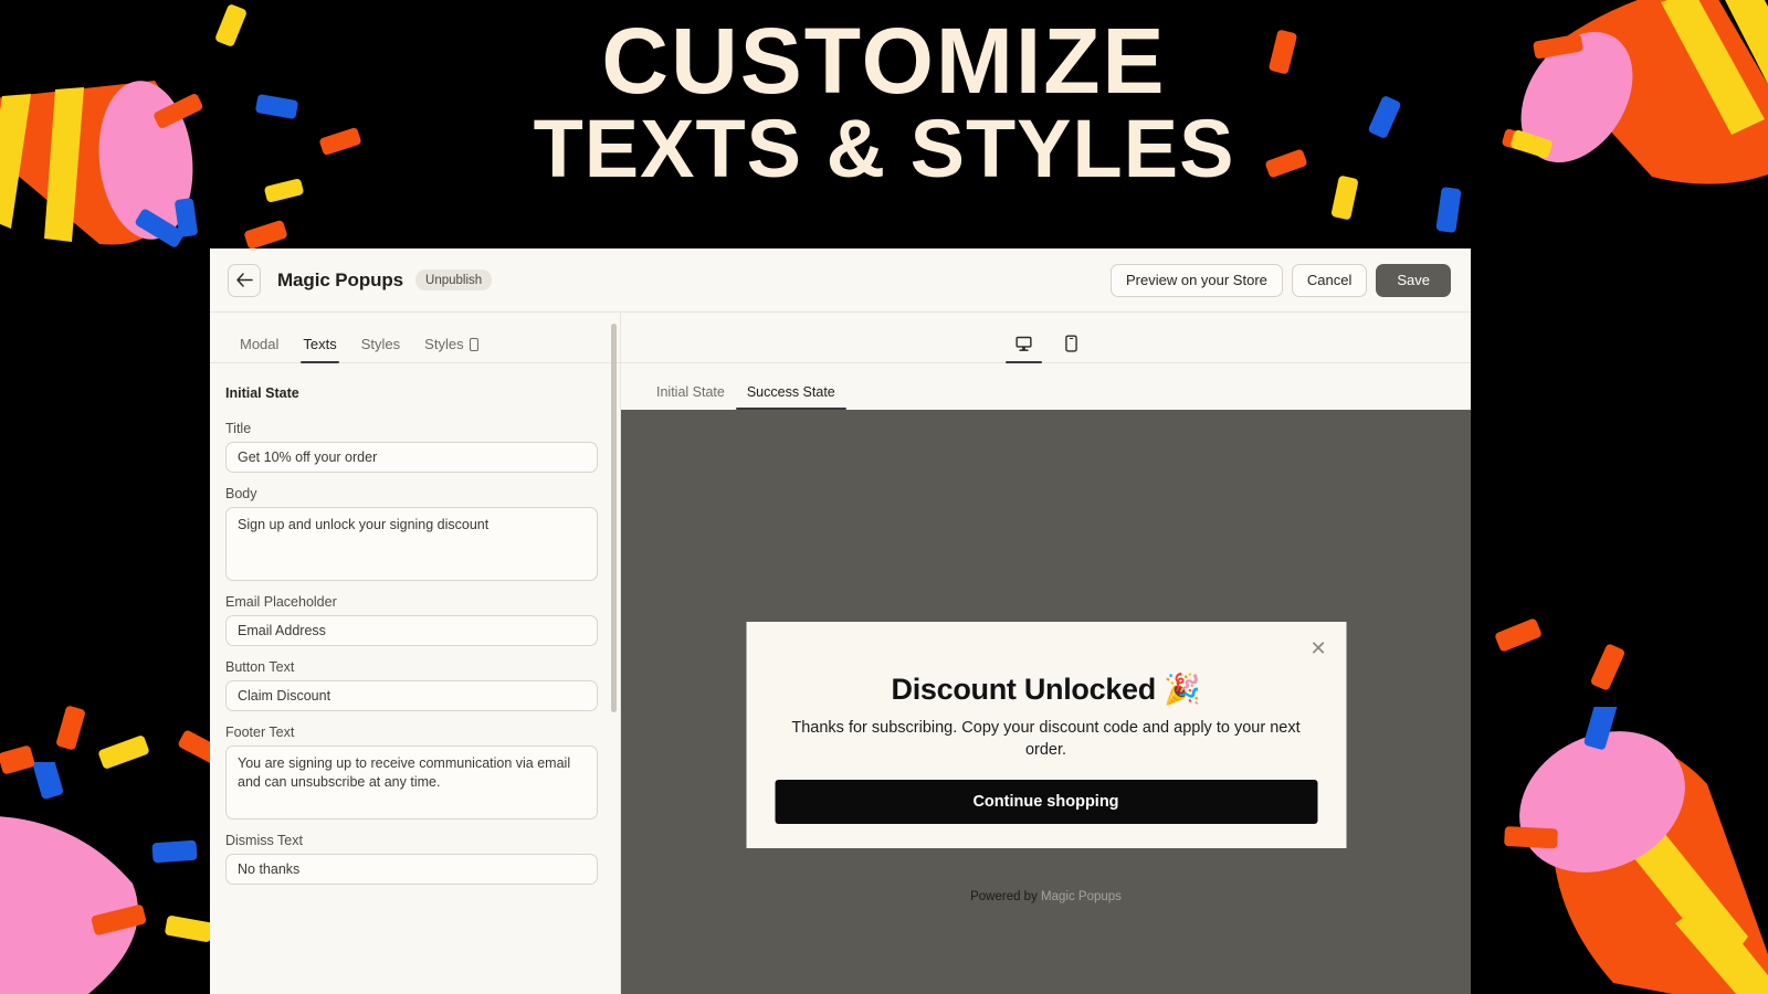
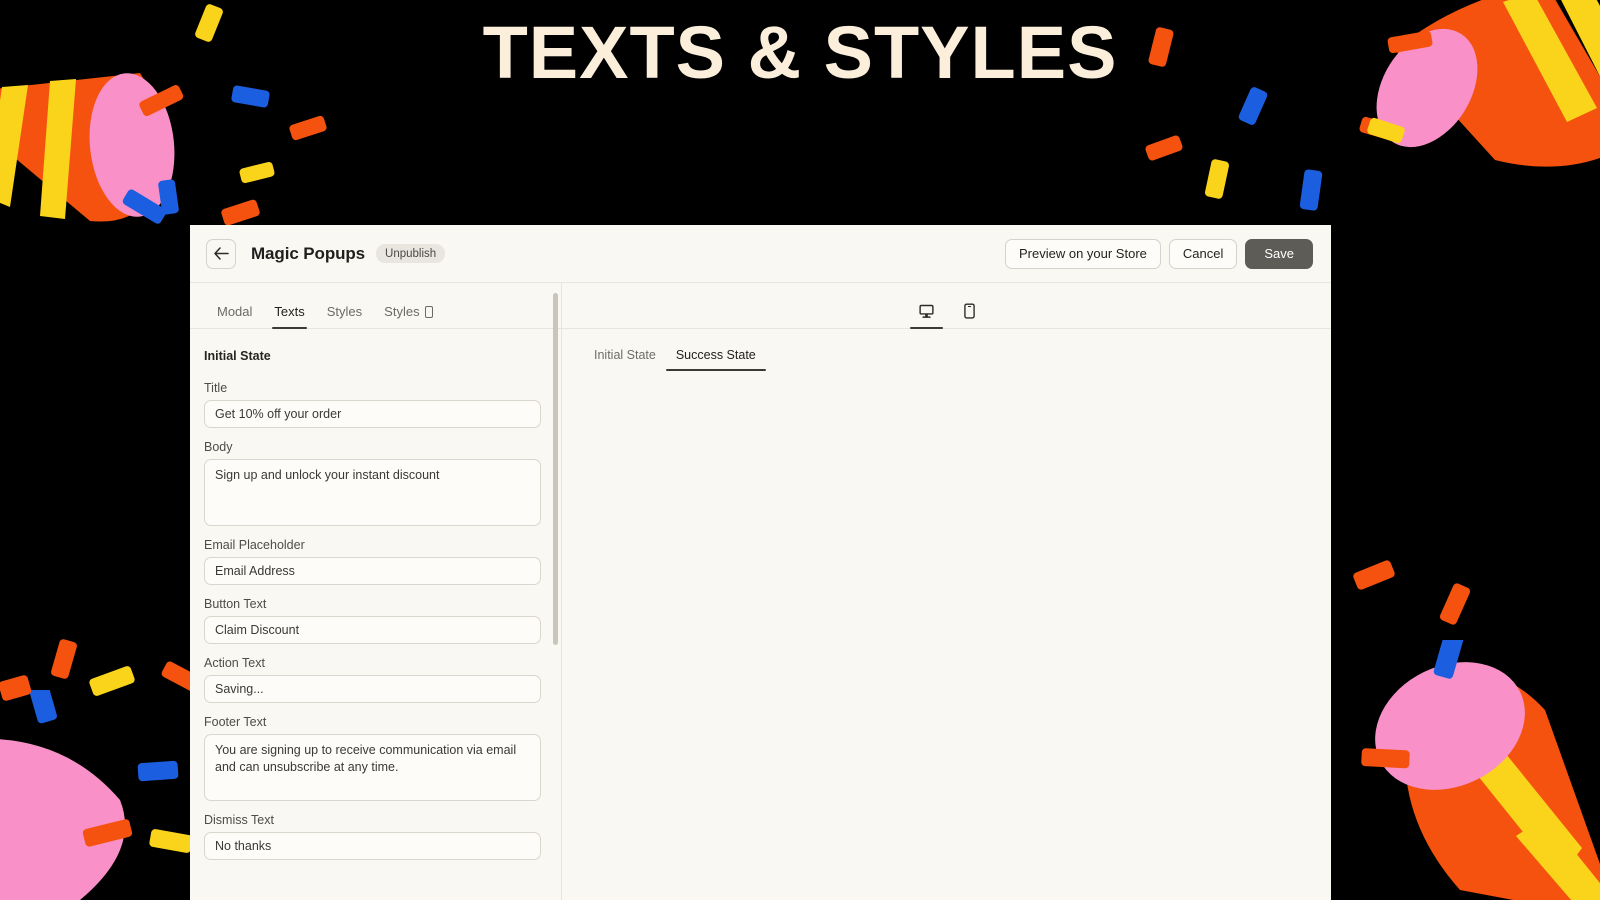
- CUSTOMIZE
  TEXTS & STYLES
  Magic Popups
  Unpublish
  Preview on your Store
  Cancel
  Save
  Modal
  Texts
  Styles
  Styles
  Initial State
  Title
  Get 10% off your order
  Body
- Sign up and unlock your signing discount
+ Sign up and unlock your instant discount
  Email Placeholder
  Email Address
  Button Text
  Claim Discount
+ Action Text
+ Saving...
  Footer Text
  You are signing up to receive communication via email and can unsubscribe at any time.
  Dismiss Text
  No thanks
  Initial State
  Success State
- ✕
- Discount Unlocked 🎉
- Thanks for subscribing. Copy your discount code and apply to your next order.
- Continue shopping
- Powered by Magic Popups
